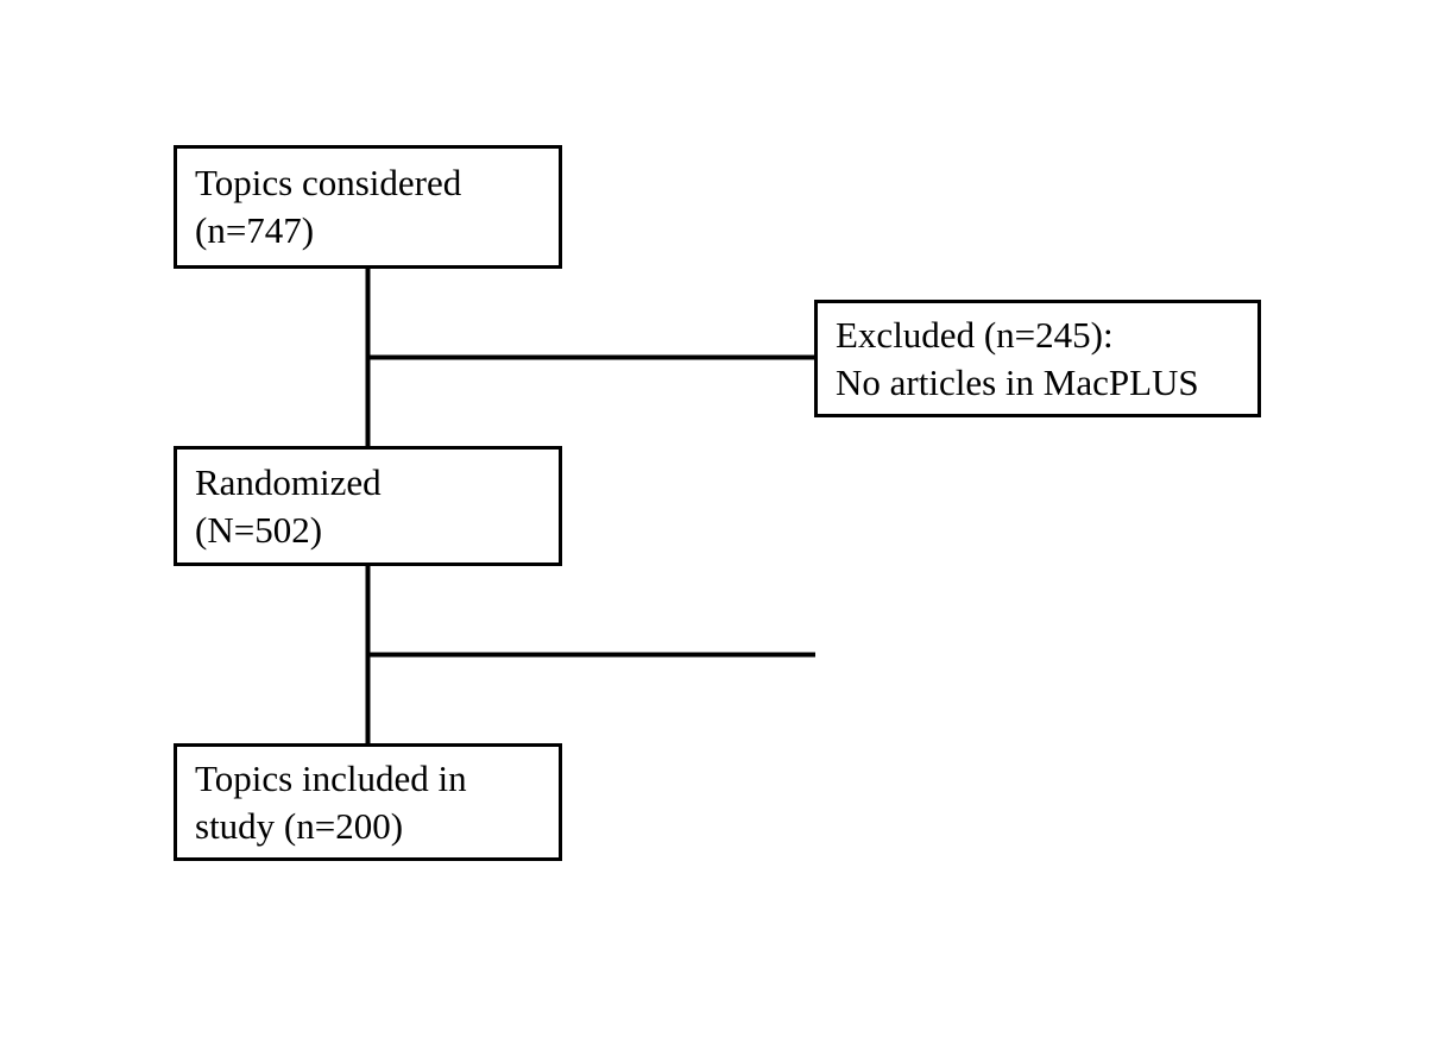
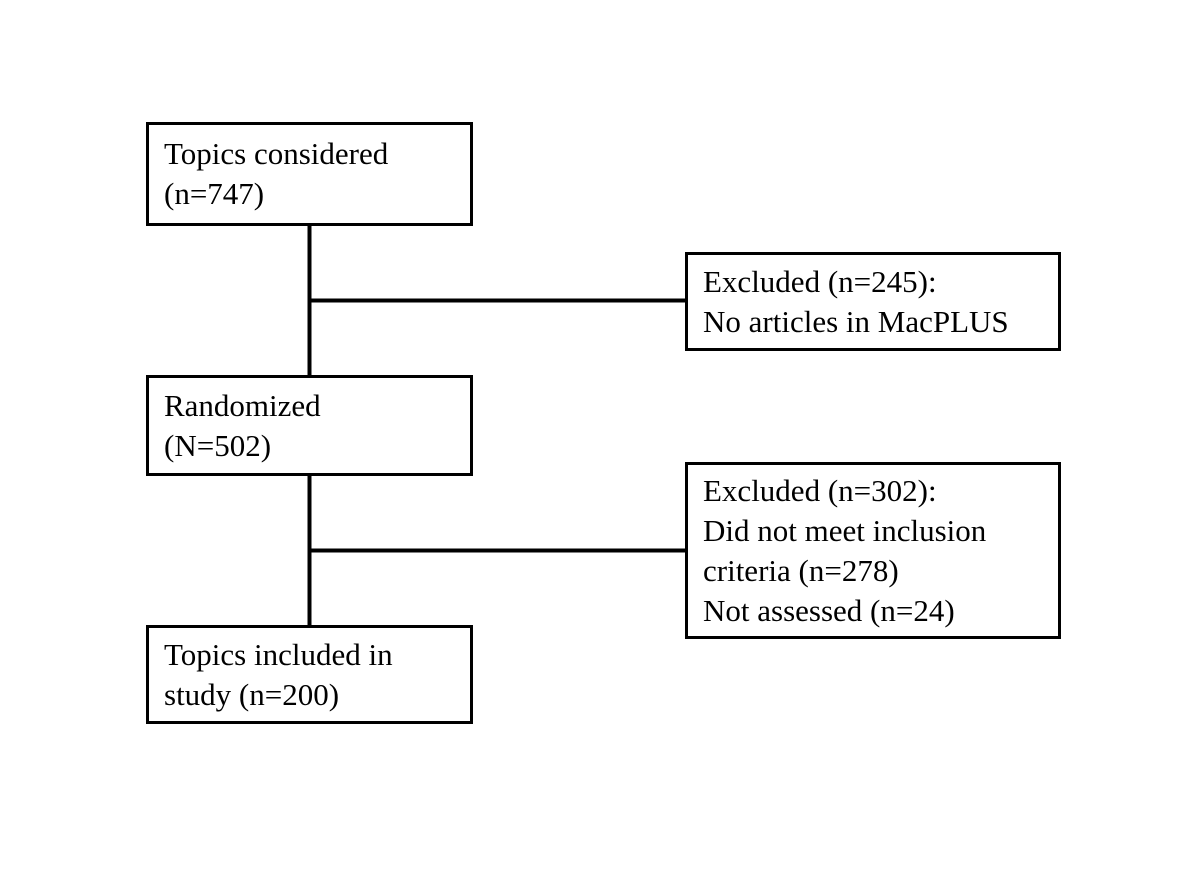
  Topics considered
  (n=747)
  Excluded (n=245):
  No articles in MacPLUS
  Randomized
  (N=502)
+ Excluded (n=302):
+ Did not meet inclusion
+ criteria (n=278)
+ Not assessed (n=24)
  Topics included in
  study (n=200)
